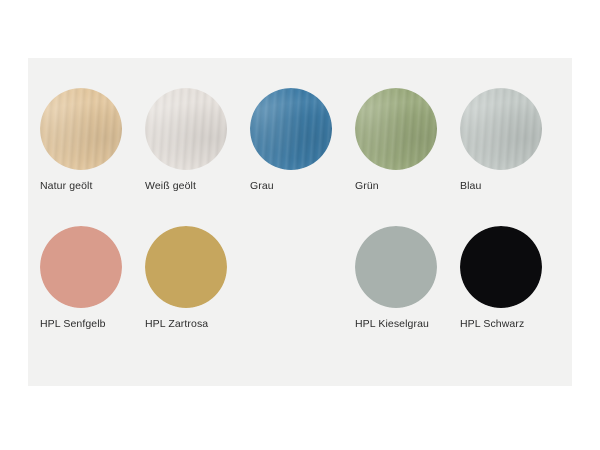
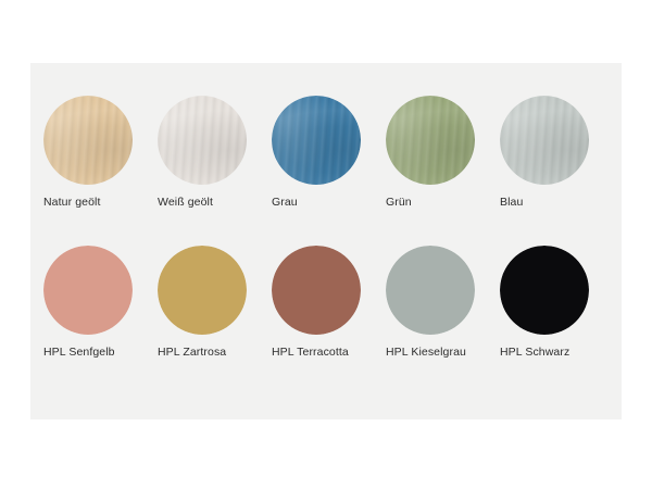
  Natur geölt
  Weiß geölt
  Grau
  Grün
  Blau
  HPL Senfgelb
  HPL Zartrosa
+ HPL Terracotta
  HPL Kieselgrau
  HPL Schwarz
